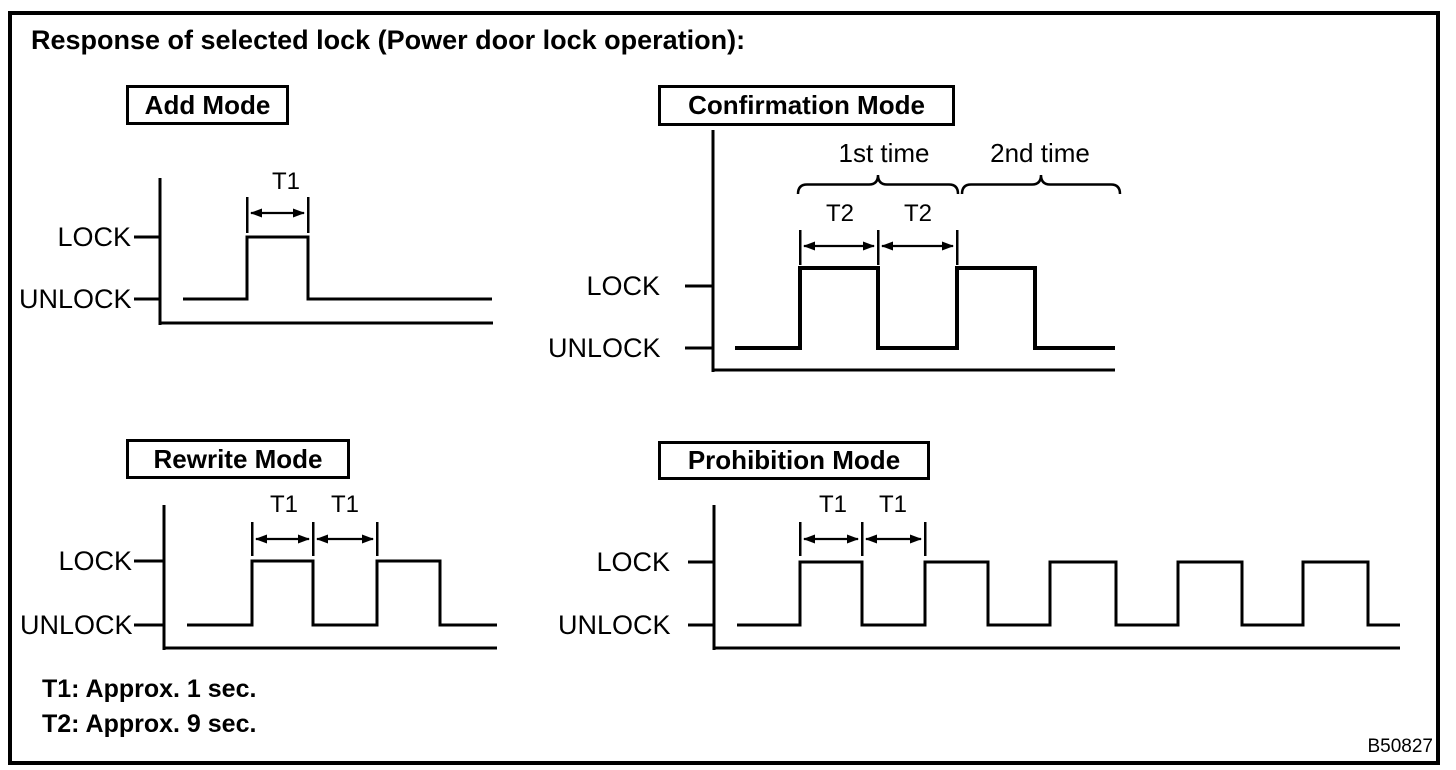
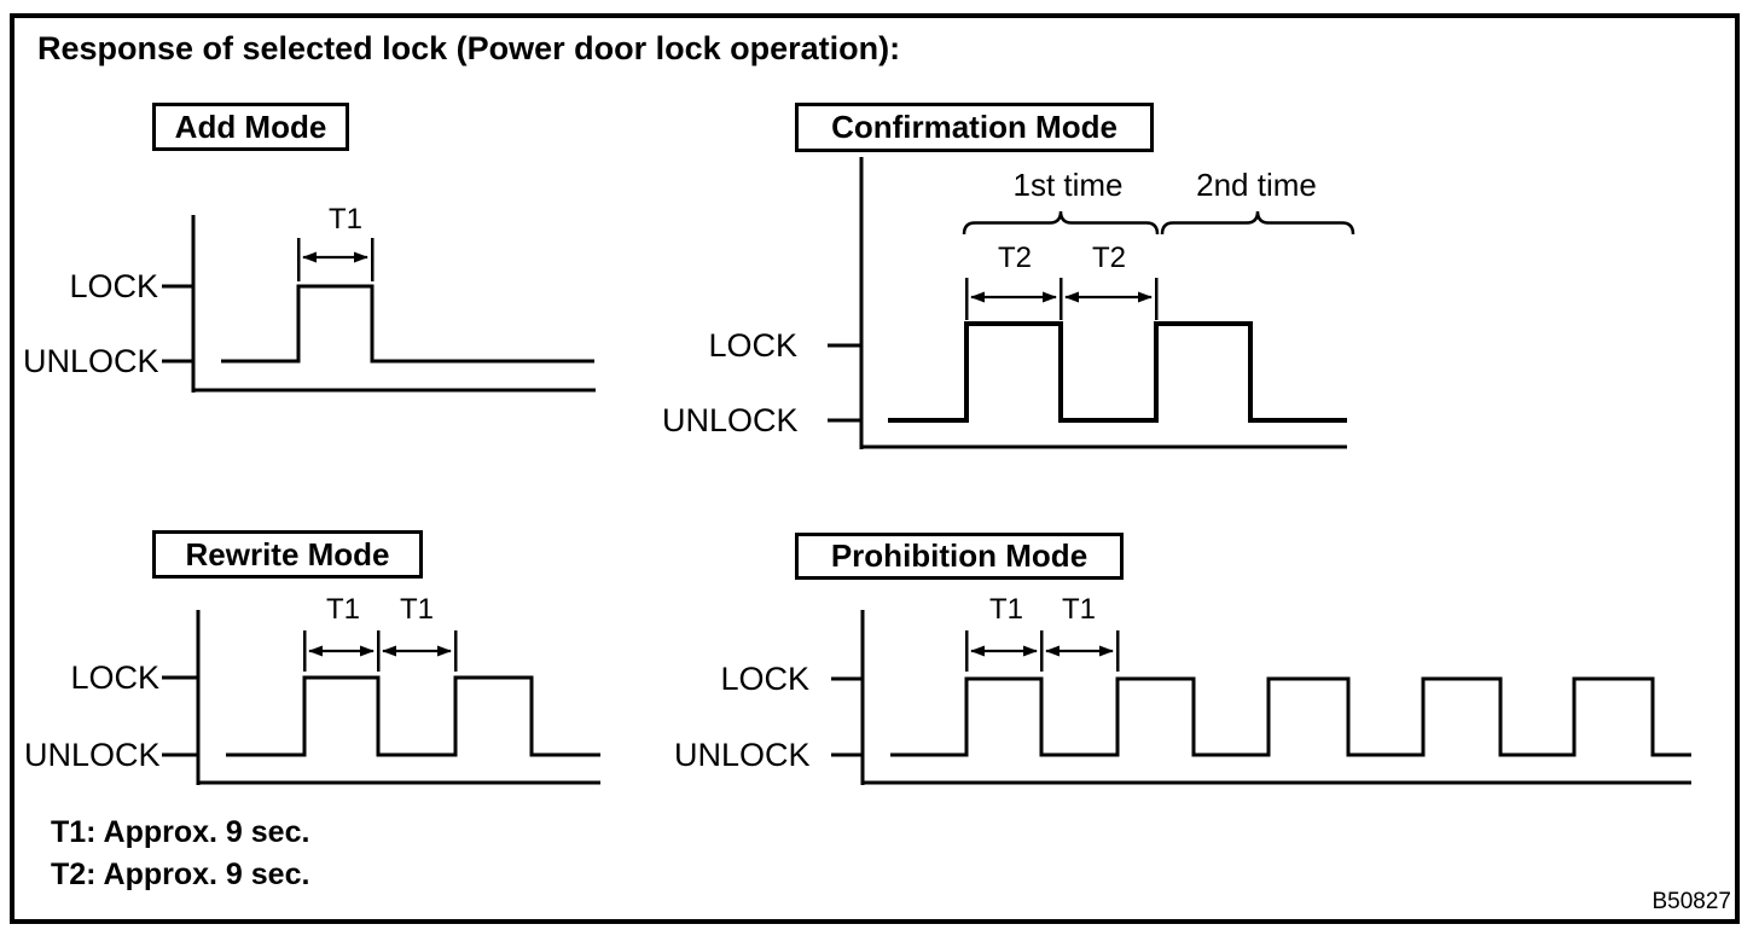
  Response of selected lock (Power door lock operation):
  Add Mode
  Confirmation Mode
  Rewrite Mode
  Prohibition Mode
  LOCK
  UNLOCK
  T1
  LOCK
  UNLOCK
  1st time
  2nd time
  T2
  T2
  LOCK
  UNLOCK
  T1
  T1
  LOCK
  UNLOCK
  T1
  T1
- T1: Approx. 1 sec.
+ T1: Approx. 9 sec.
  T2: Approx. 9 sec.
  B50827
